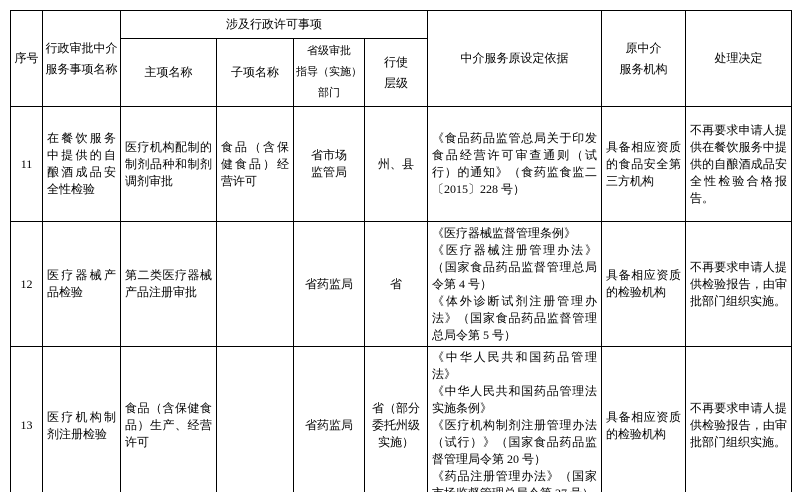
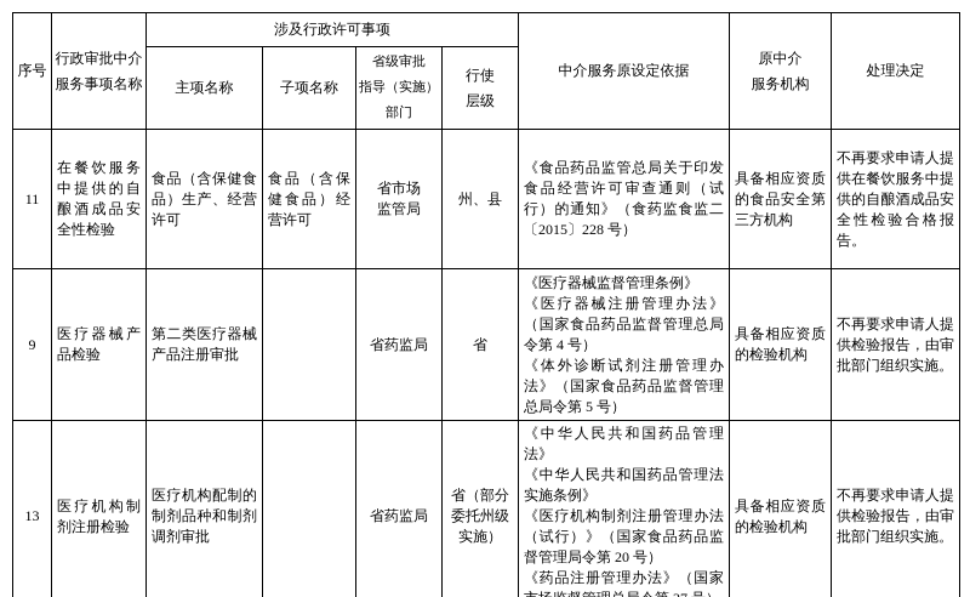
  序号	行政审批中介服务事项名称	涉及行政许可事项	中介服务原设定依据	原中介 服务机构	处理决定
  主项名称	子项名称	省级审批 指导（实施） 部门	行使 层级
- 11	在餐饮服务中提供的自酿酒成品安全性检验	医疗机构配制的制剂品种和制剂调剂审批	食品（含保健食品）经营许可	省市场 监管局	州、县	《食品药品监管总局关于印发食品经营许可审查通则（试行）的通知》（食药监食监二〔2015〕228 号）	具备相应资质的食品安全第三方机构	不再要求申请人提供在餐饮服务中提供的自酿酒成品安全性检验合格报告。
+ 11	在餐饮服务中提供的自酿酒成品安全性检验	食品（含保健食品）生产、经营许可	食品（含保健食品）经营许可	省市场 监管局	州、县	《食品药品监管总局关于印发食品经营许可审查通则（试行）的通知》（食药监食监二〔2015〕228 号）	具备相应资质的食品安全第三方机构	不再要求申请人提供在餐饮服务中提供的自酿酒成品安全性检验合格报告。
- 12	医疗器械产品检验	第二类医疗器械产品注册审批		省药监局	省	《医疗器械监督管理条例》 《医疗器械注册管理办法》（国家食品药品监督管理总局令第 4 号） 《体外诊断试剂注册管理办法》（国家食品药品监督管理总局令第 5 号）	具备相应资质的检验机构	不再要求申请人提供检验报告，由审批部门组织实施。
+ 9	医疗器械产品检验	第二类医疗器械产品注册审批		省药监局	省	《医疗器械监督管理条例》 《医疗器械注册管理办法》（国家食品药品监督管理总局令第 4 号） 《体外诊断试剂注册管理办法》（国家食品药品监督管理总局令第 5 号）	具备相应资质的检验机构	不再要求申请人提供检验报告，由审批部门组织实施。
- 13	医疗机构制剂注册检验	食品（含保健食品）生产、经营许可		省药监局	省（部分委托州级实施）	《中华人民共和国药品管理法》 《中华人民共和国药品管理法实施条例》 《医疗机构制剂注册管理办法（试行）》（国家食品药品监督管理局令第 20 号） 《药品注册管理办法》（国家	具备相应资质的检验机构	不再要求申请人提供检验报告，由审批部门组织实施。
+ 13	医疗机构制剂注册检验	医疗机构配制的制剂品种和制剂调剂审批		省药监局	省（部分委托州级实施）	《中华人民共和国药品管理法》 《中华人民共和国药品管理法实施条例》 《医疗机构制剂注册管理办法（试行）》（国家食品药品监督管理局令第 20 号） 《药品注册管理办法》（国家	具备相应资质的检验机构	不再要求申请人提供检验报告，由审批部门组织实施。
